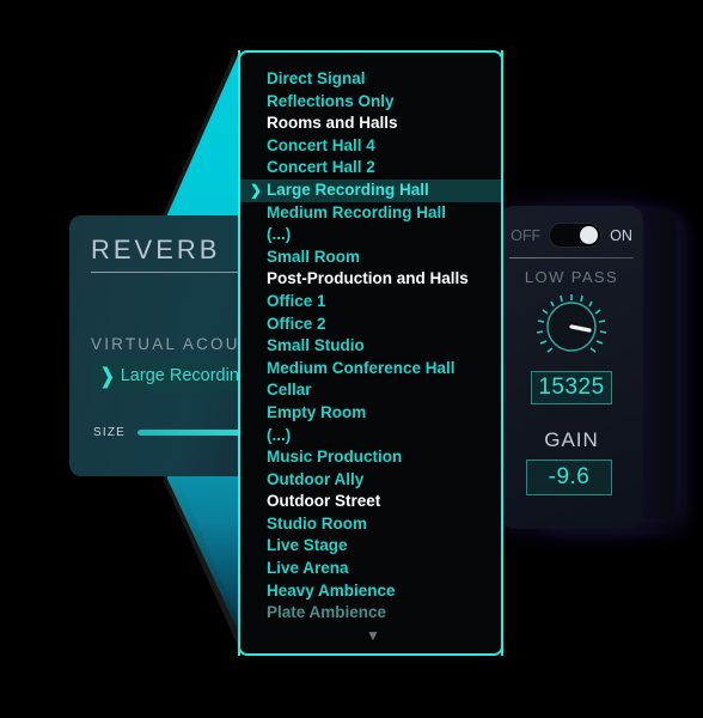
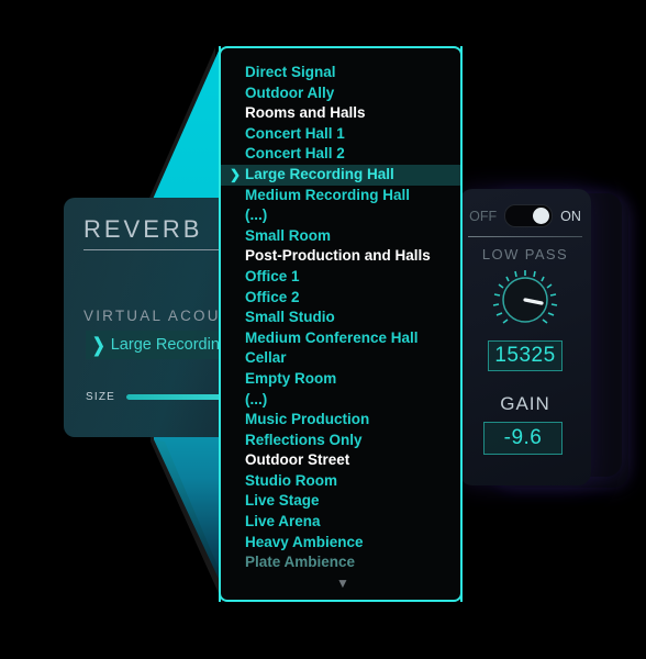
  REVERB
  ❯
  Large Recordin
  SIZE
  OFF
  ON
  LOW PASS
  15325
  GAIN
  -9.6
  Direct Signal
- Reflections Only
+ Outdoor Ally
  Rooms and Halls
- Concert Hall 4
+ Concert Hall 1
  Concert Hall 2
  ❯
  Large Recording Hall
  Medium Recording Hall
  (...)
  Small Room
  Post-Production and Halls
  Office 1
  Office 2
  Small Studio
  Medium Conference Hall
  Cellar
  Empty Room
  (...)
  Music Production
- Outdoor Ally
+ Reflections Only
  Outdoor Street
  Studio Room
  Live Stage
  Live Arena
  Heavy Ambience
  Plate Ambience
  ▼
